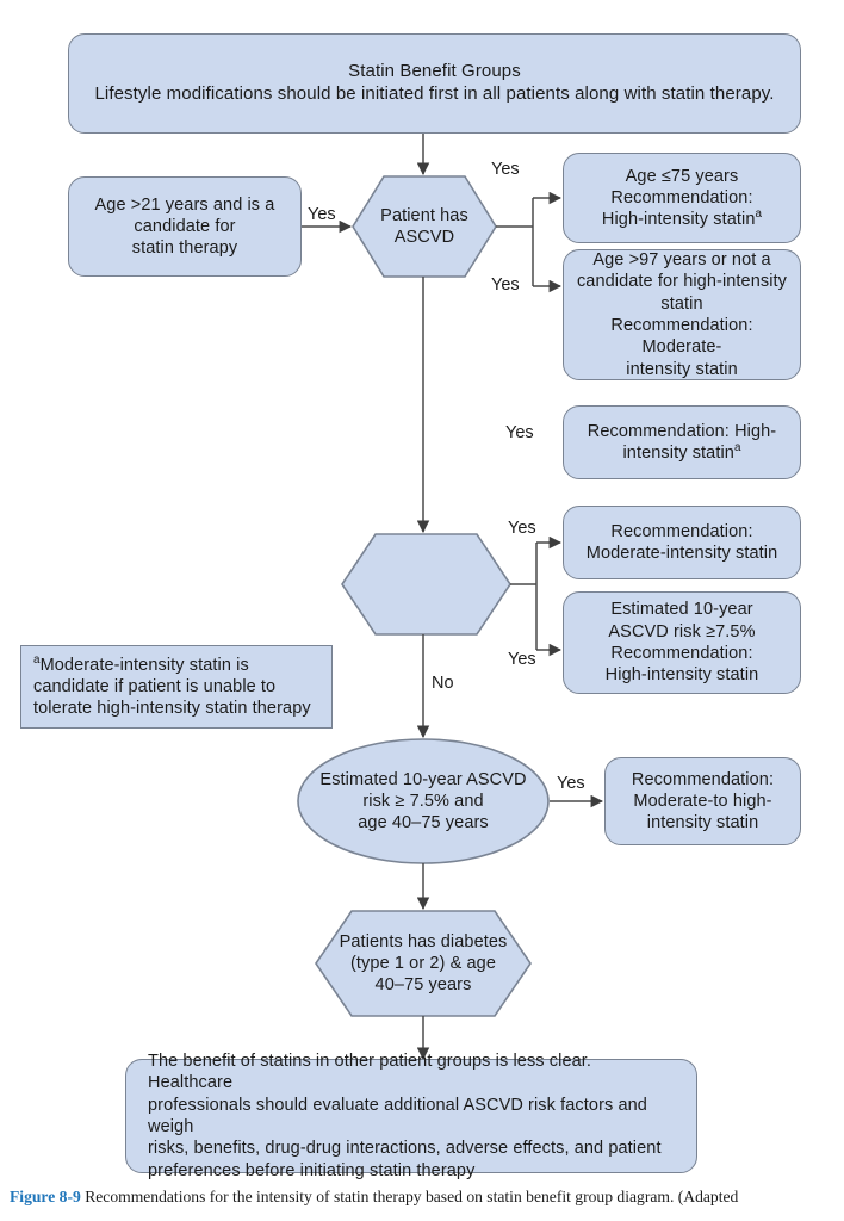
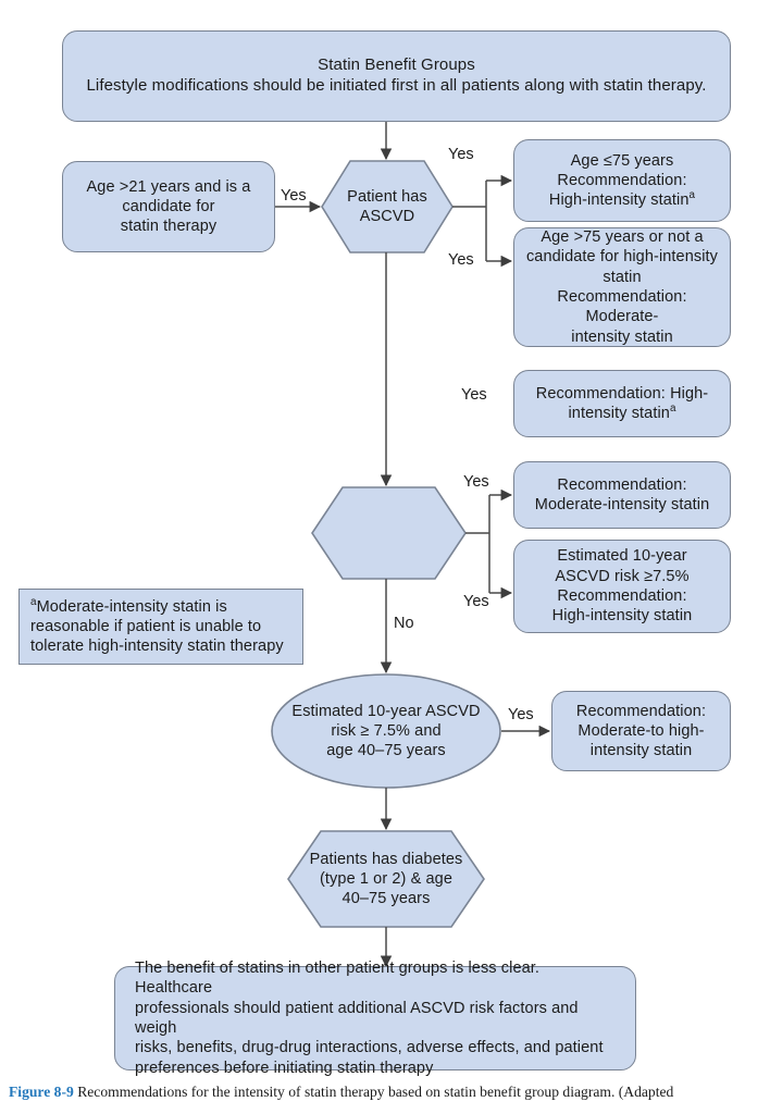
  Statin Benefit Groups
  Lifestyle modifications should be initiated first in all patients along with statin therapy.
  Age >21 years and is a
  candidate for
  statin therapy
  Patient has
  ASCVD
  Age ≤75 years
  Recommendation:
  High-intensity statina
- Age >97 years or not a
+ Age >75 years or not a
  candidate for high-intensity
  statin
  Recommendation: Moderate-
  intensity statin
  Recommendation: High-
  intensity statina
  Recommendation:
  Moderate-intensity statin
  Estimated 10-year
  ASCVD risk ≥7.5%
  Recommendation:
  High-intensity statin
  aModerate-intensity statin is
- candidate if patient is unable to
+ reasonable if patient is unable to
  tolerate high-intensity statin therapy
  Estimated 10-year ASCVD
  risk ≥ 7.5% and
  age 40–75 years
  Recommendation:
  Moderate-to high-
  intensity statin
  Patients has diabetes
  (type 1 or 2) & age
  40–75 years
  The benefit of statins in other patient groups is less clear. Healthcare
- professionals should evaluate additional ASCVD risk factors and weigh
+ professionals should patient additional ASCVD risk factors and weigh
  risks, benefits, drug-drug interactions, adverse effects, and patient
  preferences before initiating statin therapy
  Yes
  Yes
  Yes
  Yes
  Yes
  Yes
  No
  Yes
  Figure 8-9 Recommendations for the intensity of statin therapy based on statin benefit group diagram. (Adapted
